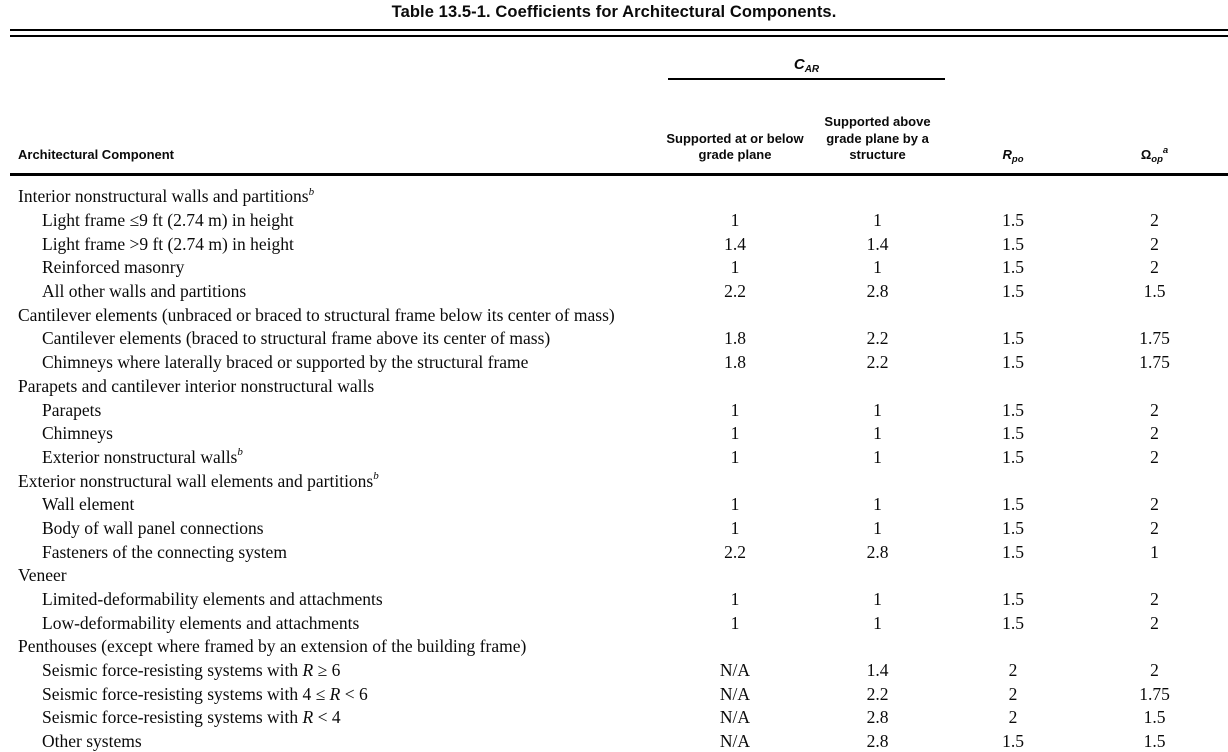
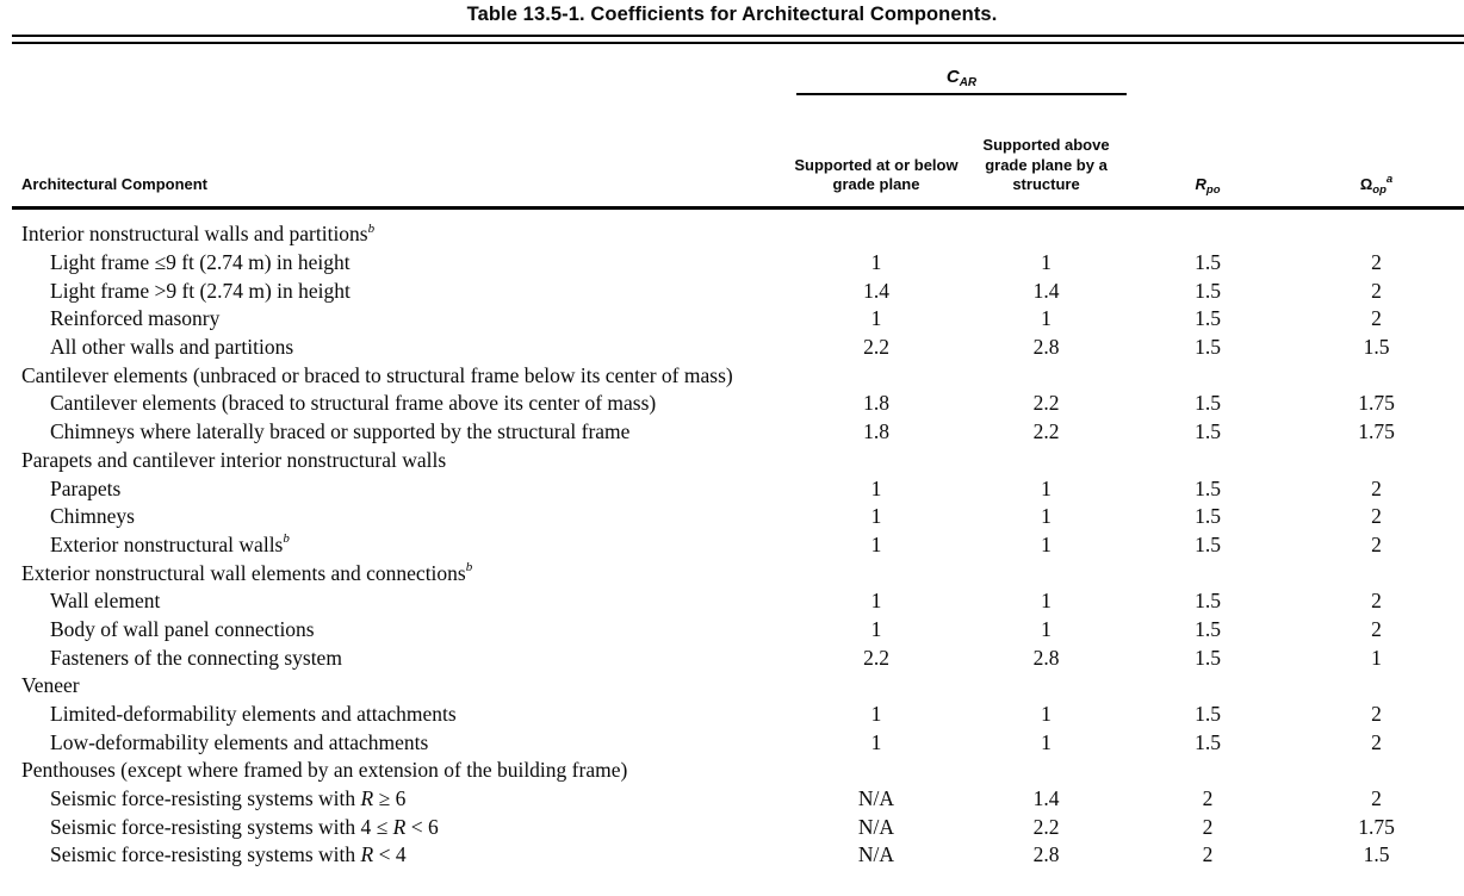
  Table 13.5-1. Coefficients for Architectural Components.
  	CAR
  Architectural Component	Supported at or below grade plane	Supported above grade plane by a structure	Rpo	Ωopa
  Interior nonstructural walls and partitionsb
  Light frame ≤9 ft (2.74 m) in height	1	1	1.5	2
  Light frame >9 ft (2.74 m) in height	1.4	1.4	1.5	2
  Reinforced masonry	1	1	1.5	2
  All other walls and partitions	2.2	2.8	1.5	1.5
  Cantilever elements (unbraced or braced to structural frame below its center of mass)
  Cantilever elements (braced to structural frame above its center of mass)	1.8	2.2	1.5	1.75
  Chimneys where laterally braced or supported by the structural frame	1.8	2.2	1.5	1.75
  Parapets and cantilever interior nonstructural walls
  Parapets	1	1	1.5	2
  Chimneys	1	1	1.5	2
  Exterior nonstructural wallsb	1	1	1.5	2
- Exterior nonstructural wall elements and partitionsb
+ Exterior nonstructural wall elements and connectionsb
  Wall element	1	1	1.5	2
  Body of wall panel connections	1	1	1.5	2
  Fasteners of the connecting system	2.2	2.8	1.5	1
  Veneer
  Limited-deformability elements and attachments	1	1	1.5	2
  Low-deformability elements and attachments	1	1	1.5	2
  Penthouses (except where framed by an extension of the building frame)
  Seismic force-resisting systems with R ≥ 6	N/A	1.4	2	2
  Seismic force-resisting systems with 4 ≤ R < 6	N/A	2.2	2	1.75
  Seismic force-resisting systems with R < 4	N/A	2.8	2	1.5
- Other systems	N/A	2.8	1.5	1.5
